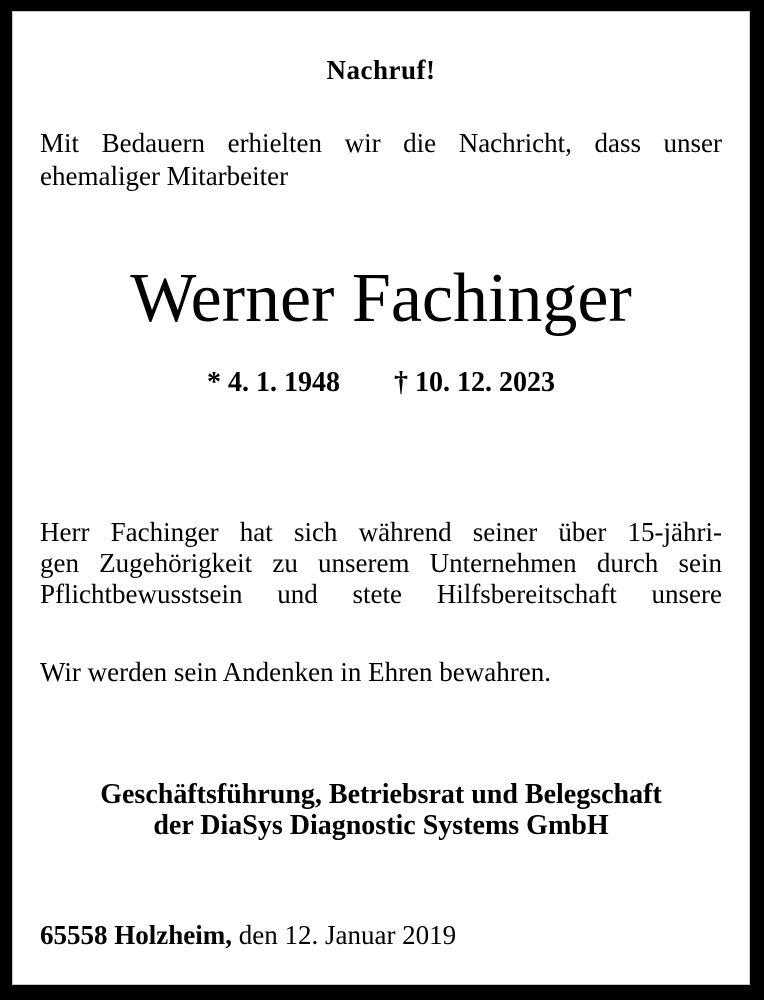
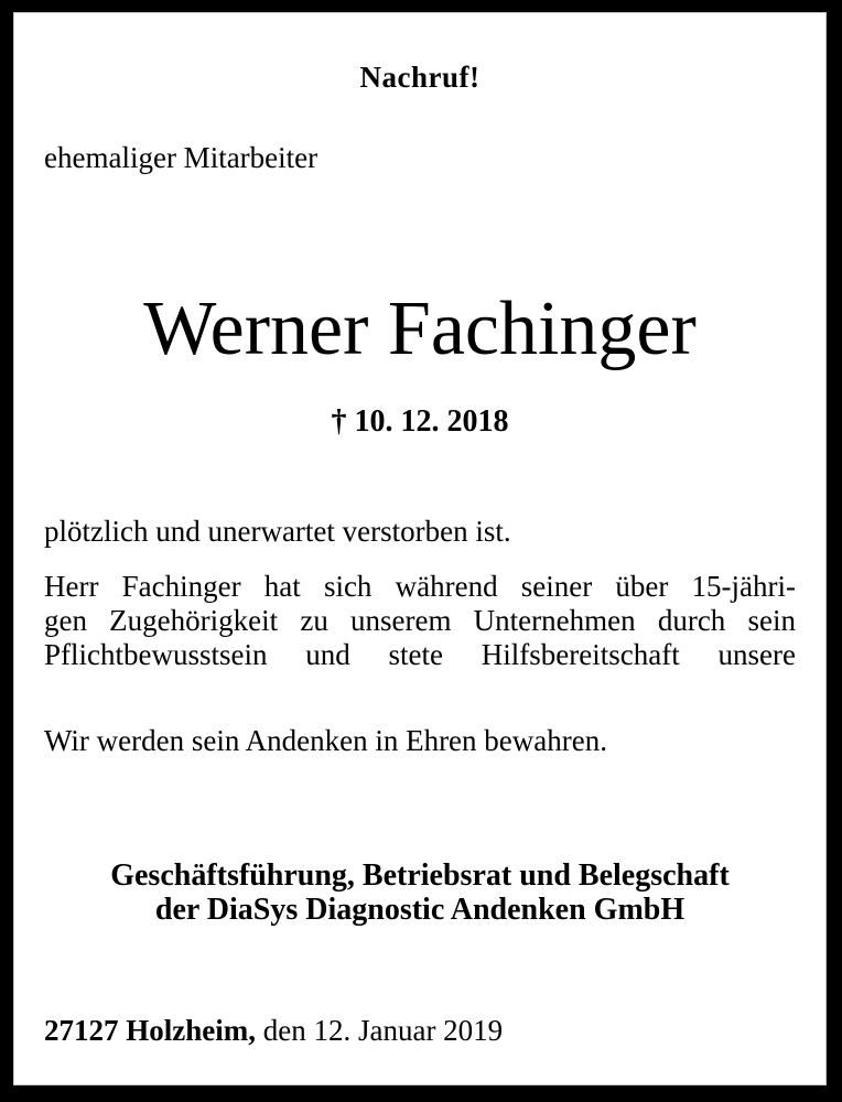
  Nachruf!
- Mit Bedauern erhielten wir die Nachricht, dass unser
  ehemaliger Mitarbeiter
  Werner Fachinger
- * 4. 1. 1948
- † 10. 12. 2023
+ † 10. 12. 2018
+ plötzlich und unerwartet verstorben ist.
  Herr Fachinger hat sich während seiner über 15-jähri-
  gen Zugehörigkeit zu unserem Unternehmen durch sein
  Pflichtbewusstsein und stete Hilfsbereitschaft unsere
  Wir werden sein Andenken in Ehren bewahren.
  Geschäftsführung, Betriebsrat und Belegschaft
- der DiaSys Diagnostic Systems GmbH
+ der DiaSys Diagnostic Andenken GmbH
- 65558 Holzheim, den 12. Januar 2019
+ 27127 Holzheim, den 12. Januar 2019
